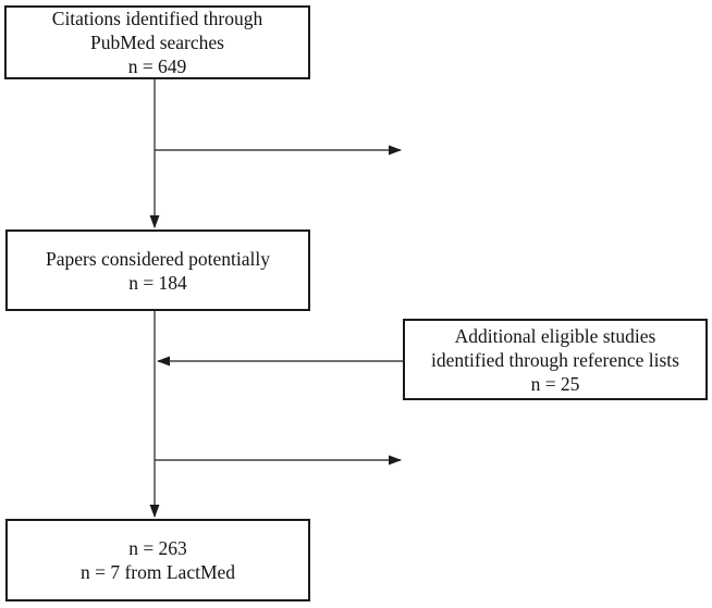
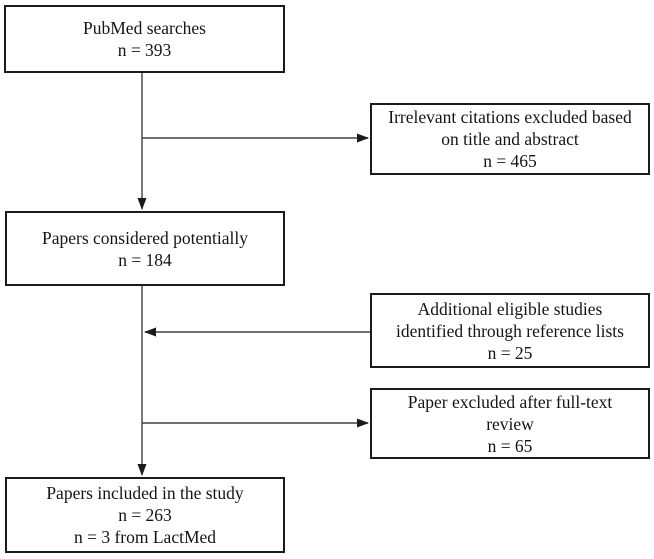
- Citations identified through
  PubMed searches
- n = 649
+ n = 393
+ Irrelevant citations excluded based
+ on title and abstract
+ n = 465
  Papers considered potentially
  n = 184
  Additional eligible studies
  identified through reference lists
  n = 25
+ Paper excluded after full-text
+ review
+ n = 65
+ Papers included in the study
  n = 263
- n = 7 from LactMed
+ n = 3 from LactMed
